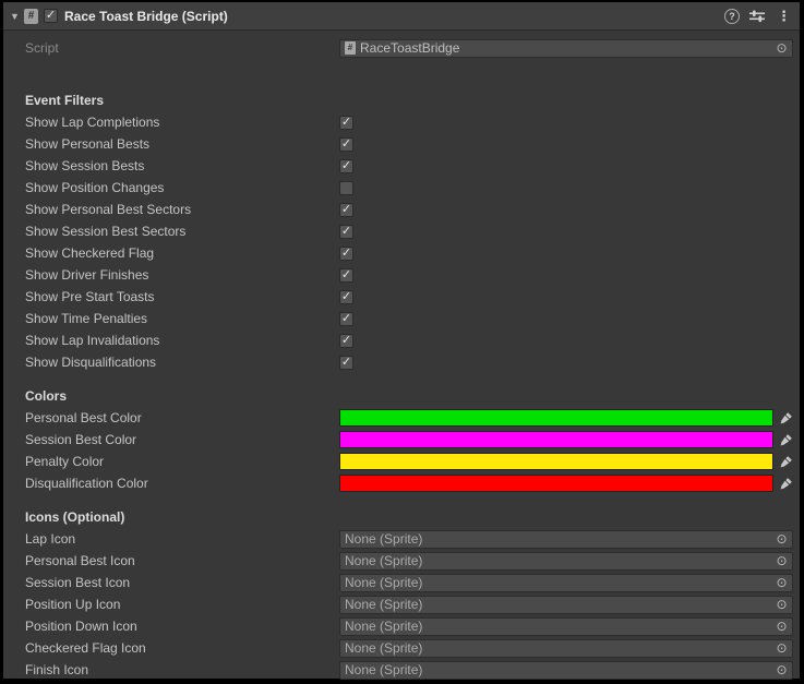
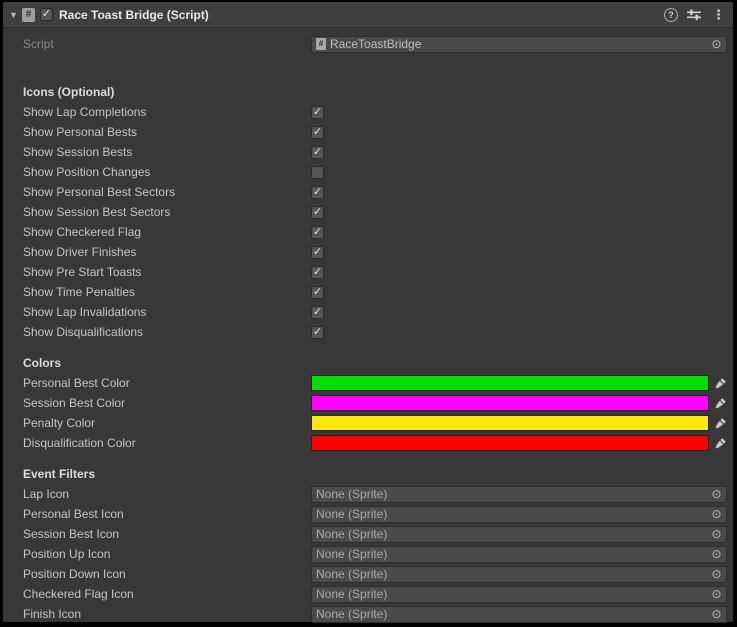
  ▼
  #
  ✓
  Race Toast Bridge (Script)
  ?
  ⋮
  Script
  #
  RaceToastBridge
  ⊙
- Event Filters
+ Icons (Optional)
  Show Lap Completions
  ✓
  Show Personal Bests
  ✓
  Show Session Bests
  ✓
  Show Position Changes
  Show Personal Best Sectors
  ✓
  Show Session Best Sectors
  ✓
  Show Checkered Flag
  ✓
  Show Driver Finishes
  ✓
  Show Pre Start Toasts
  ✓
  Show Time Penalties
  ✓
  Show Lap Invalidations
  ✓
  Show Disqualifications
  ✓
  Colors
  Personal Best Color
  Session Best Color
  Penalty Color
  Disqualification Color
- Icons (Optional)
+ Event Filters
  Lap Icon
  None (Sprite)
  ⊙
  Personal Best Icon
  None (Sprite)
  ⊙
  Session Best Icon
  None (Sprite)
  ⊙
  Position Up Icon
  None (Sprite)
  ⊙
  Position Down Icon
  None (Sprite)
  ⊙
  Checkered Flag Icon
  None (Sprite)
  ⊙
  Finish Icon
  None (Sprite)
  ⊙
